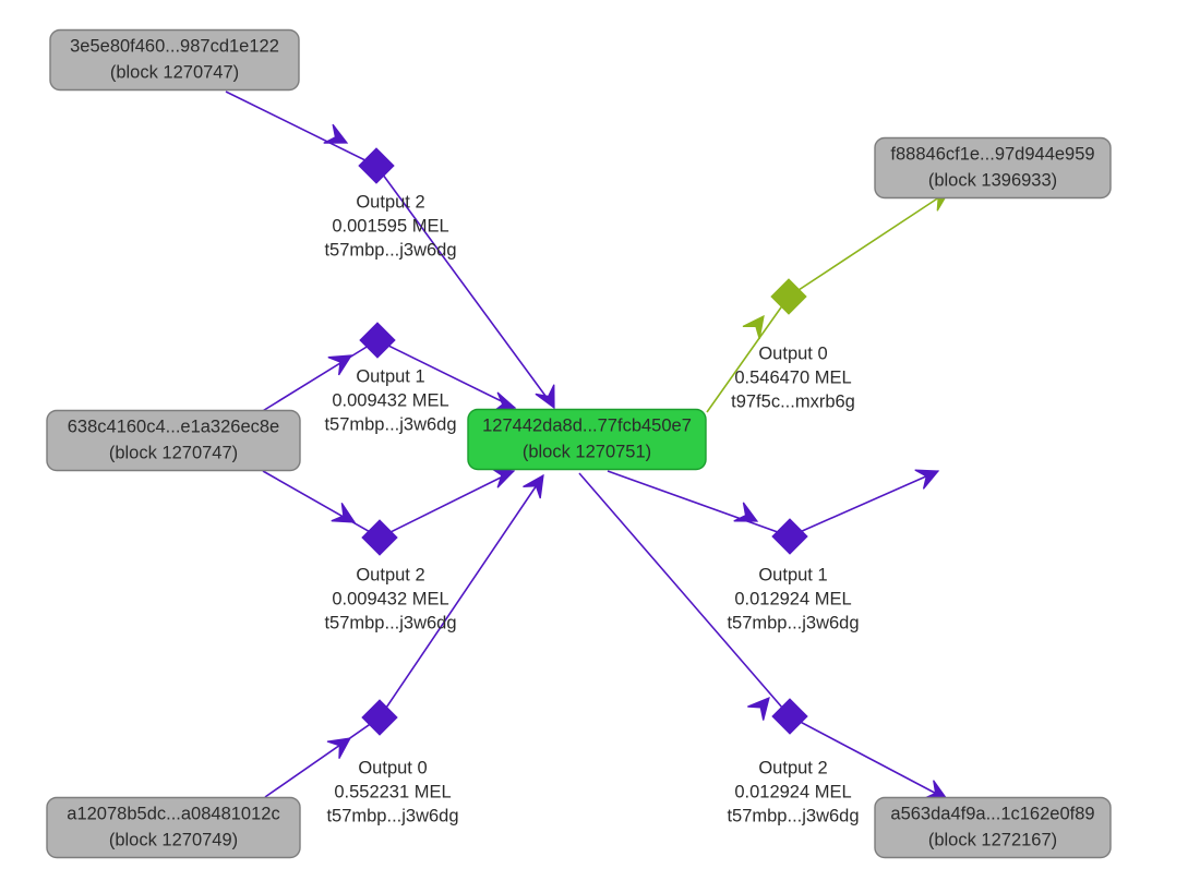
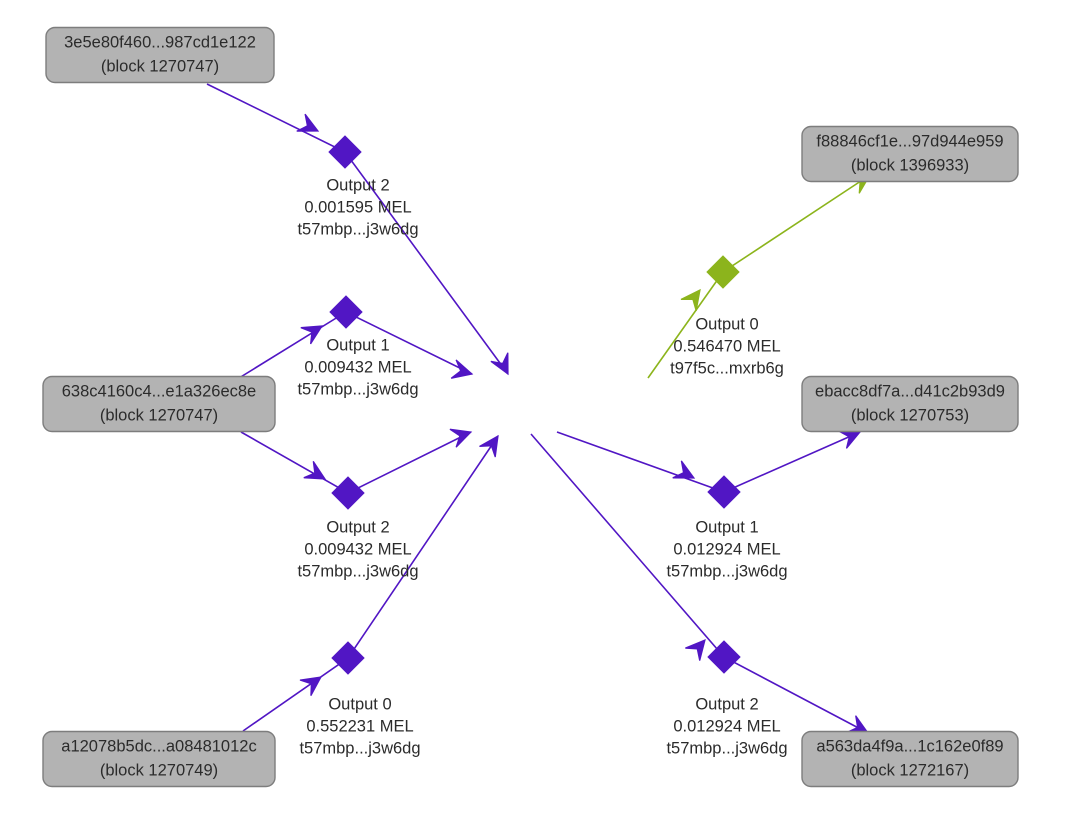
  3e5e80f460...987cd1e122
  (block 1270747)
  638c4160c4...e1a326ec8e
  (block 1270747)
  a12078b5dc...a08481012c
  (block 1270749)
- 127442da8d...77fcb450e7
- (block 1270751)
  f88846cf1e...97d944e959
  (block 1396933)
+ ebacc8df7a...d41c2b93d9
+ (block 1270753)
  a563da4f9a...1c162e0f89
  (block 1272167)
  Output 2
  0.001595 MEL
  t57mbp...j3w6dg
  Output 1
  0.009432 MEL
  t57mbp...j3w6dg
  Output 2
  0.009432 MEL
  t57mbp...j3w6dg
  Output 0
  0.552231 MEL
  t57mbp...j3w6dg
  Output 0
  0.546470 MEL
  t97f5c...mxrb6g
  Output 1
  0.012924 MEL
  t57mbp...j3w6dg
  Output 2
  0.012924 MEL
  t57mbp...j3w6dg
